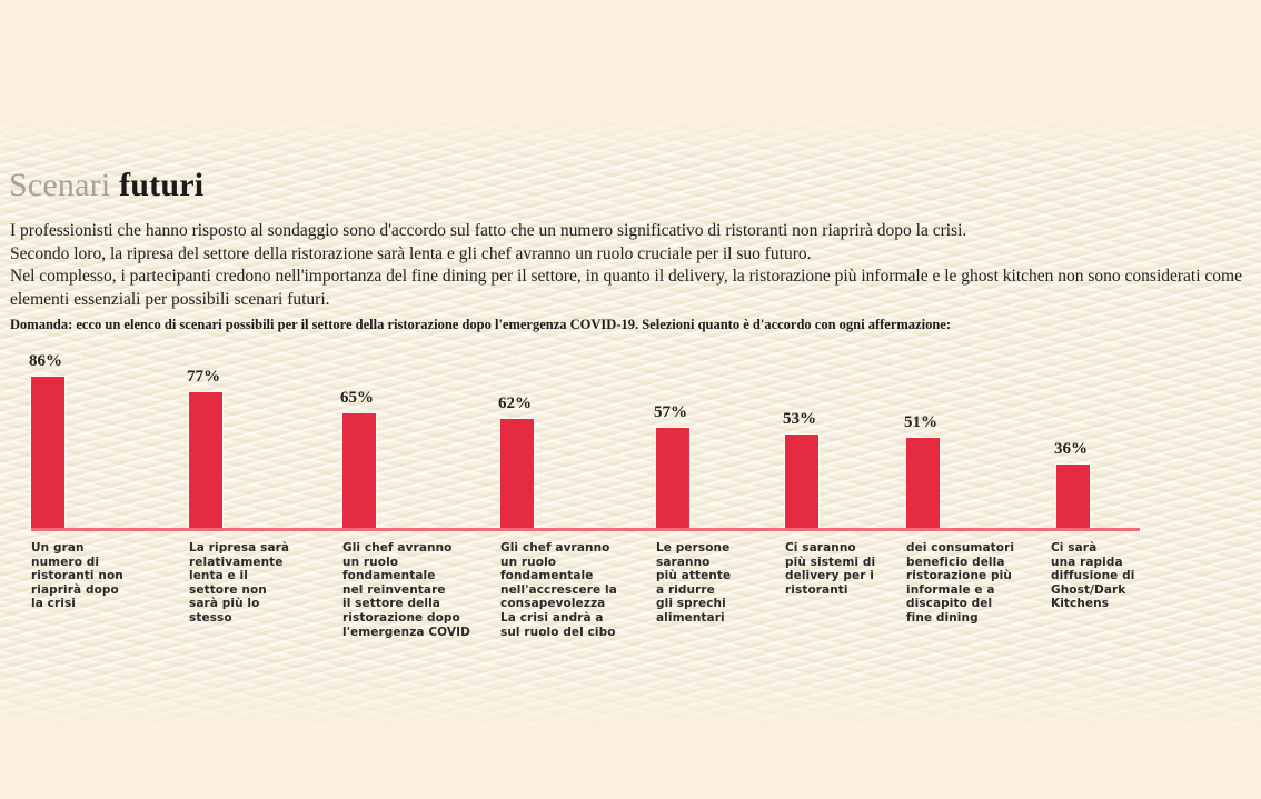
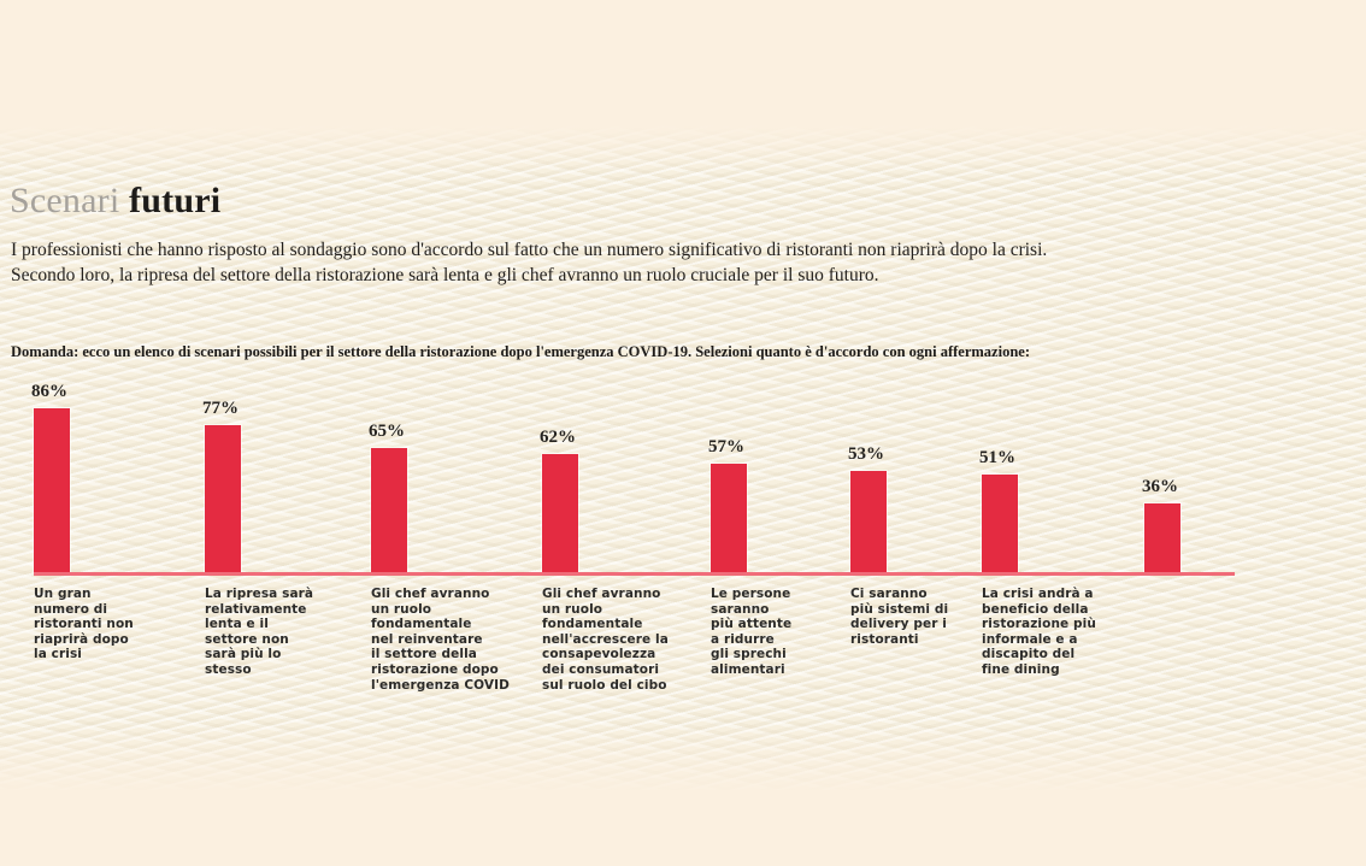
  Scenari futuri
  I professionisti che hanno risposto al sondaggio sono d'accordo sul fatto che un numero significativo di ristoranti non riaprirà dopo la crisi.
  Secondo loro, la ripresa del settore della ristorazione sarà lenta e gli chef avranno un ruolo cruciale per il suo futuro.
- Nel complesso, i partecipanti credono nell'importanza del fine dining per il settore, in quanto il delivery, la ristorazione più informale e le ghost kitchen non sono considerati come elementi essenziali per possibili scenari futuri.
  Domanda: ecco un elenco di scenari possibili per il settore della ristorazione dopo l'emergenza COVID-19. Selezioni quanto è d'accordo con ogni affermazione:
  86%
  77%
  65%
  62%
  57%
  53%
  51%
  36%
  Un gran
  numero di
  ristoranti non
  riaprirà dopo
  la crisi
  La ripresa sarà
  relativamente
  lenta e il
  settore non
  sarà più lo
  stesso
  Gli chef avranno
  un ruolo
  fondamentale
  nel reinventare
  il settore della
  ristorazione dopo
  l'emergenza COVID
  Gli chef avranno
  un ruolo
  fondamentale
  nell'accrescere la
  consapevolezza
- La crisi andrà a
+ dei consumatori
  sul ruolo del cibo
  Le persone
  saranno
  più attente
  a ridurre
  gli sprechi
  alimentari
  Ci saranno
  più sistemi di
  delivery per i
  ristoranti
- dei consumatori
+ La crisi andrà a
  beneficio della
  ristorazione più
  informale e a
  discapito del
  fine dining
- Ci sarà
- una rapida
- diffusione di
- Ghost/Dark
- Kitchens
